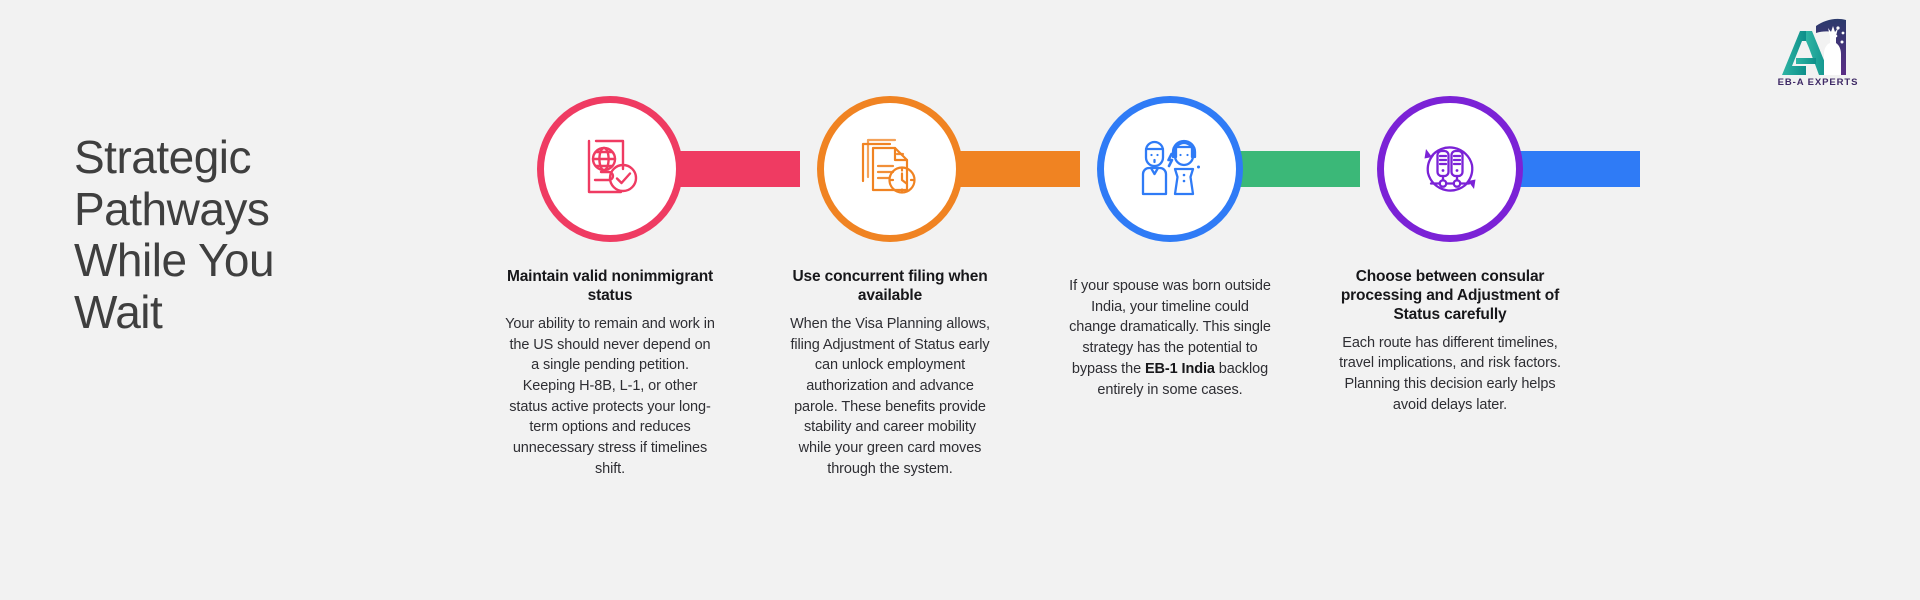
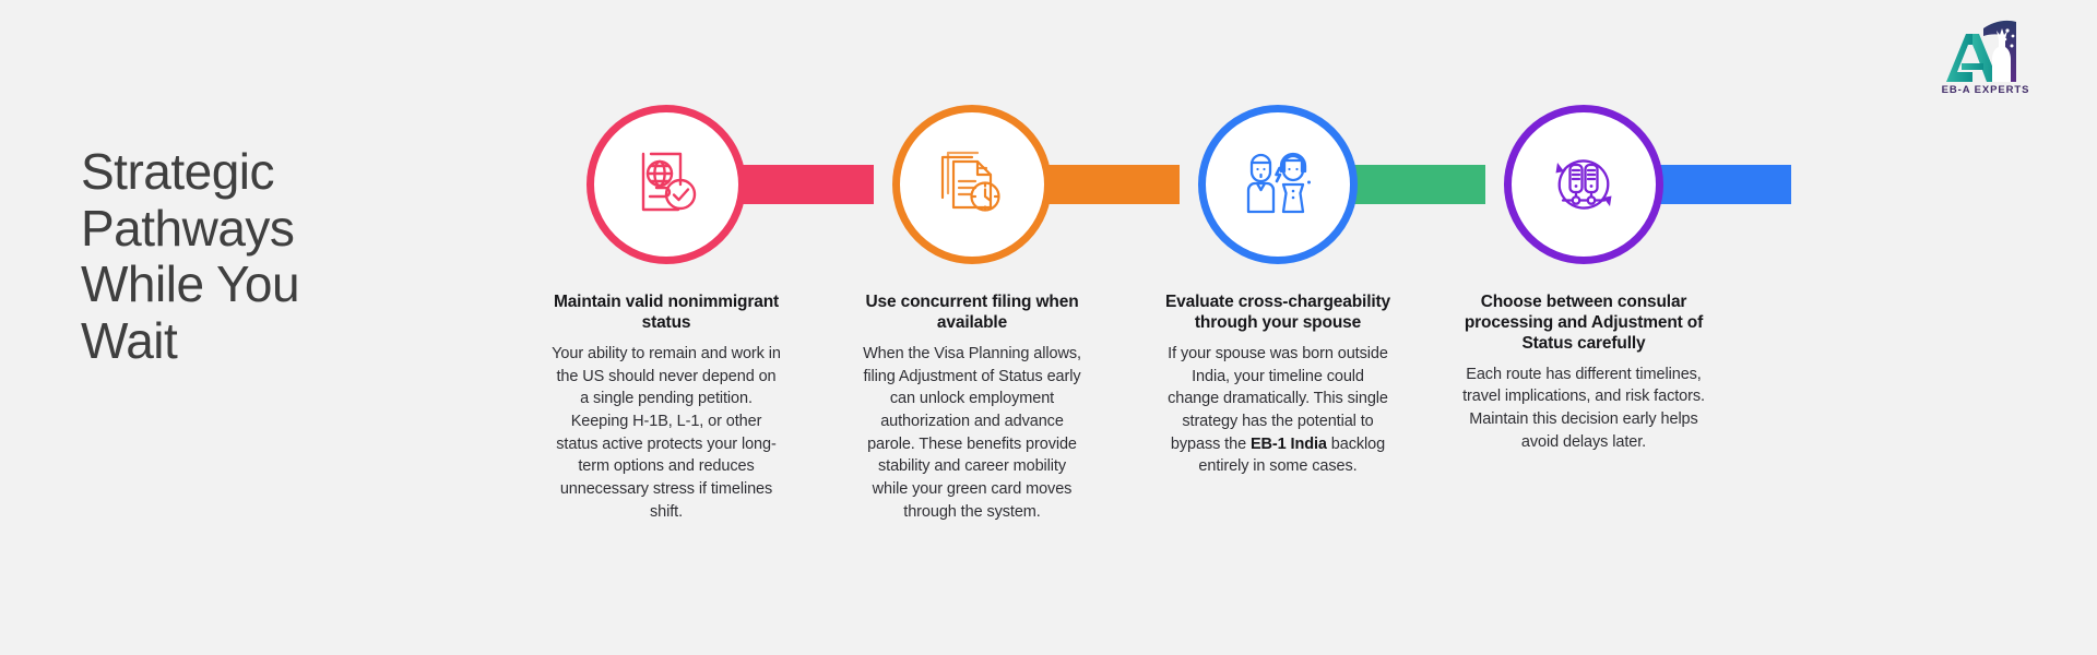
  EB-A EXPERTS
  Strategic Pathways While You Wait
  Maintain valid nonimmigrant status
- Your ability to remain and work in the US should never depend on a single pending petition. Keeping H-8B, L-1, or other status active protects your long-term options and reduces unnecessary stress if timelines shift.
+ Your ability to remain and work in the US should never depend on a single pending petition. Keeping H-1B, L-1, or other status active protects your long-term options and reduces unnecessary stress if timelines shift.
  Use concurrent filing when available
  When the Visa Planning allows, filing Adjustment of Status early can unlock employment authorization and advance parole. These benefits provide stability and career mobility while your green card moves through the system.
+ Evaluate cross-chargeability through your spouse
  If your spouse was born outside India, your timeline could change dramatically. This single strategy has the potential to bypass the EB-1 India backlog entirely in some cases.
  Choose between consular processing and Adjustment of Status carefully
- Each route has different timelines, travel implications, and risk factors. Planning this decision early helps avoid delays later.
+ Each route has different timelines, travel implications, and risk factors. Maintain this decision early helps avoid delays later.
